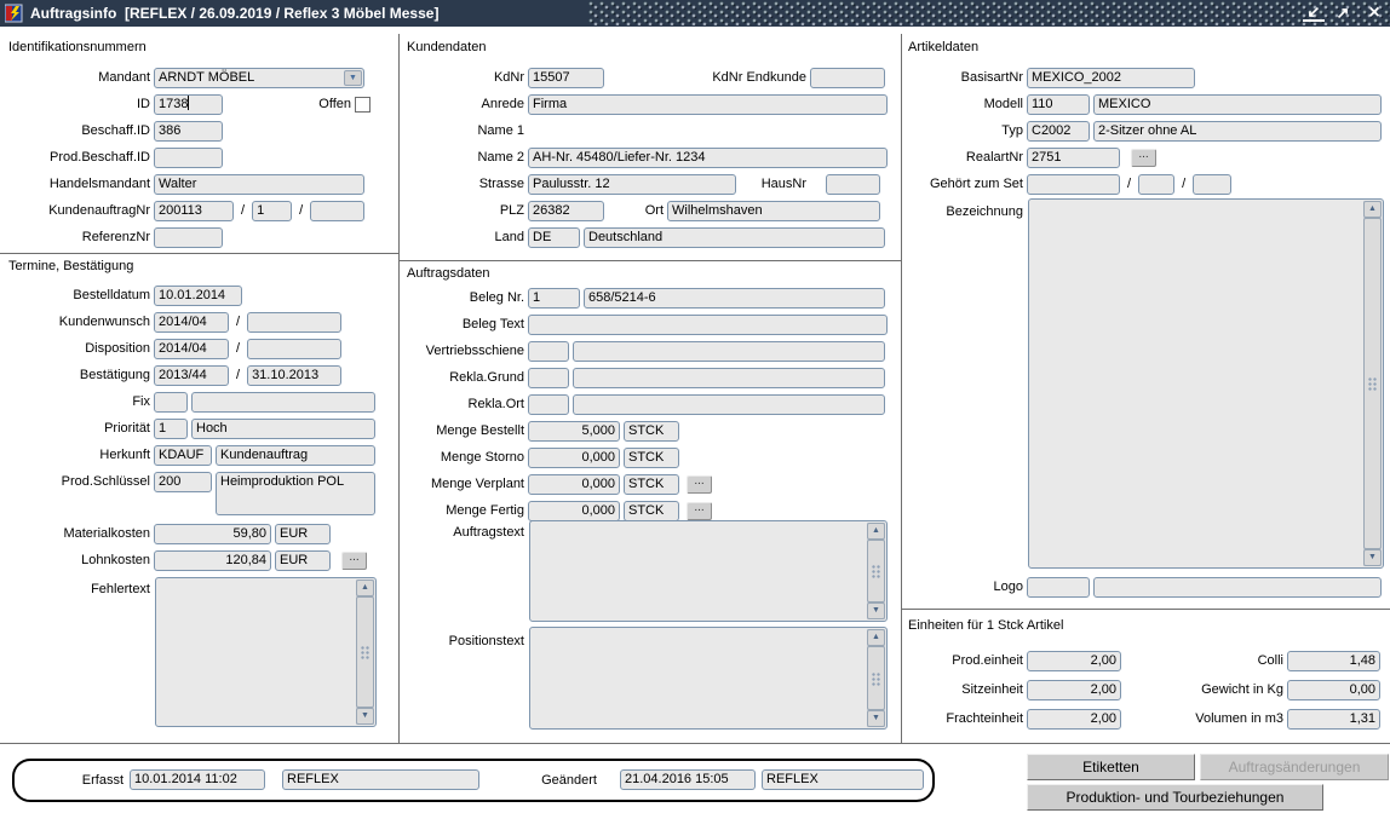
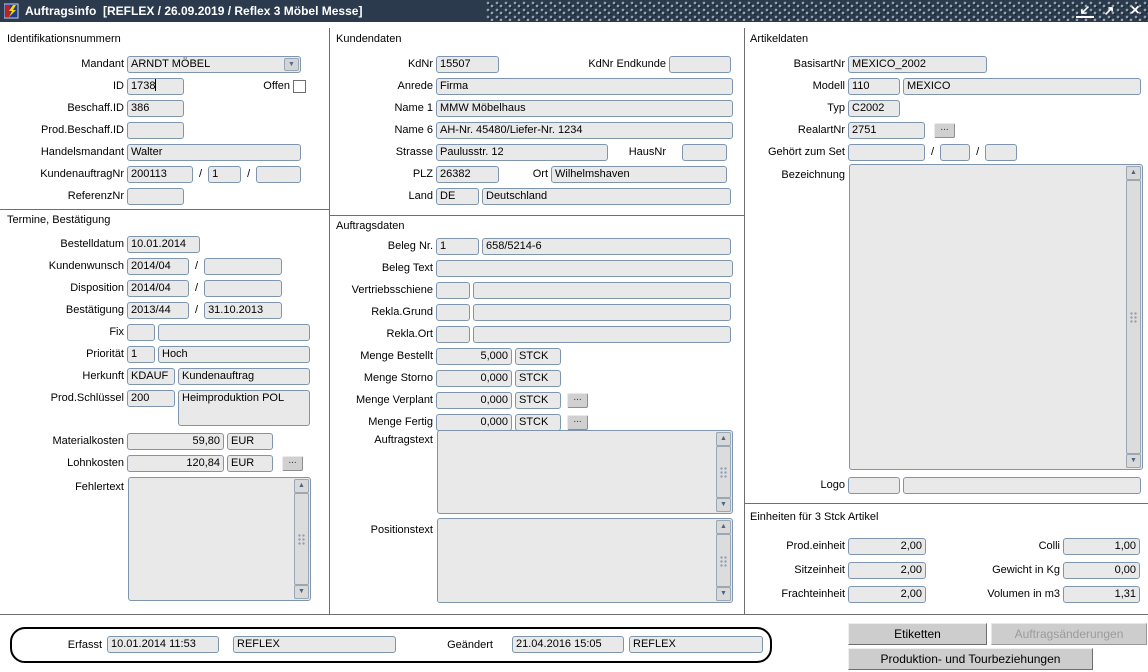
  Auftragsinfo [REFLEX / 26.09.2019 / Reflex 3 Möbel Messe]
  ↙
  ↗
  ×
  Identifikationsnummern
  Mandant
  ARNDT MÖBEL
  ID
  1738
  Offen
  Beschaff.ID
  386
  Prod.Beschaff.ID
  Handelsmandant
  Walter
  KundenauftragNr
  200113
  /
  1
  /
  ReferenzNr
  Termine, Bestätigung
  Bestelldatum
  10.01.2014
  Kundenwunsch
  2014/04
  /
  Disposition
  2014/04
  /
  Bestätigung
  2013/44
  /
  31.10.2013
  Fix
  Priorität
  1
  Hoch
  Herkunft
  KDAUF
  Kundenauftrag
  Prod.Schlüssel
  200
  Heimproduktion POL
  Materialkosten
  59,80
  EUR
  Lohnkosten
  120,84
  EUR
  ...
  Fehlertext
  Kundendaten
  KdNr
  15507
  KdNr Endkunde
  Anrede
  Firma
  Name 1
+ MMW Möbelhaus
- Name 2
+ Name 6
  AH-Nr. 45480/Liefer-Nr. 1234
  Strasse
  Paulusstr. 12
  HausNr
  PLZ
  26382
  Ort
  Wilhelmshaven
  Land
  DE
  Deutschland
  Auftragsdaten
  Beleg Nr.
  1
  658/5214-6
  Beleg Text
  Vertriebsschiene
  Rekla.Grund
  Rekla.Ort
  Menge Bestellt
  5,000
  STCK
  Menge Storno
  0,000
  STCK
  Menge Verplant
  0,000
  STCK
  ...
  Menge Fertig
  0,000
  STCK
  ...
  Auftragstext
  Positionstext
  Artikeldaten
  BasisartNr
  MEXICO_2002
  Modell
  110
  MEXICO
  Typ
  C2002
- 2-Sitzer ohne AL
  RealartNr
  2751
  ...
  Gehört zum Set
  /
  /
  Bezeichnung
  Logo
- Einheiten für 1 Stck Artikel
+ Einheiten für 3 Stck Artikel
  Prod.einheit
  2,00
  Colli
- 1,48
+ 1,00
  Sitzeinheit
  2,00
  Gewicht in Kg
  0,00
  Frachteinheit
  2,00
  Volumen in m3
  1,31
  Erfasst
- 10.01.2014 11:02
+ 10.01.2014 11:53
  REFLEX
  Geändert
  21.04.2016 15:05
  REFLEX
  Etiketten
  Auftragsänderungen
  Produktion- und Tourbeziehungen
